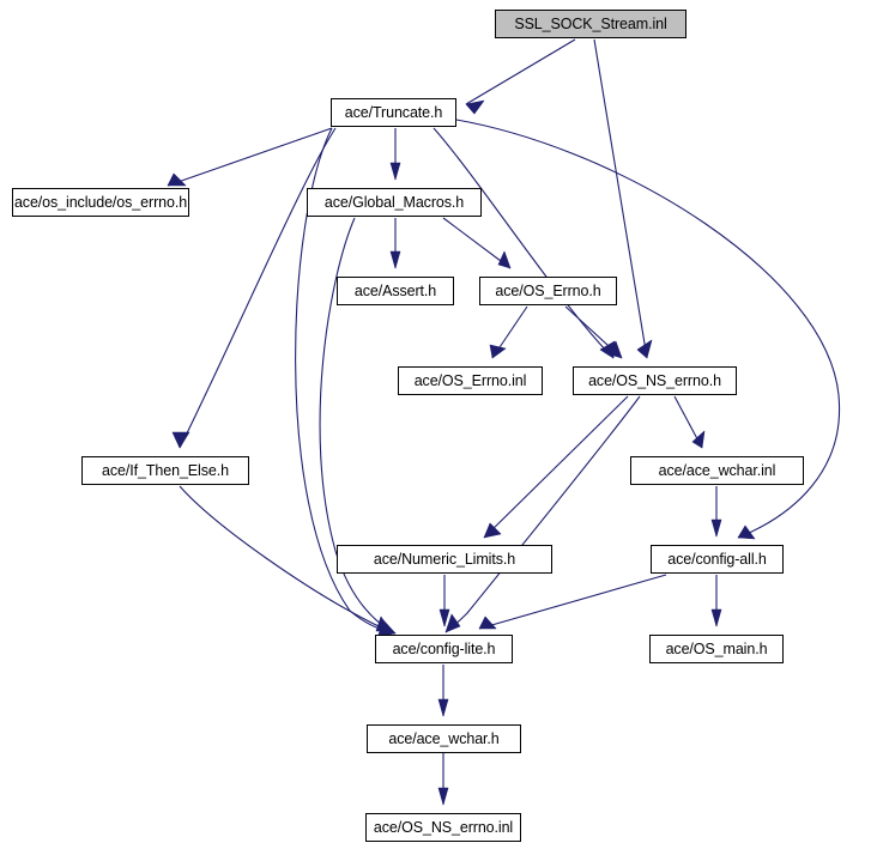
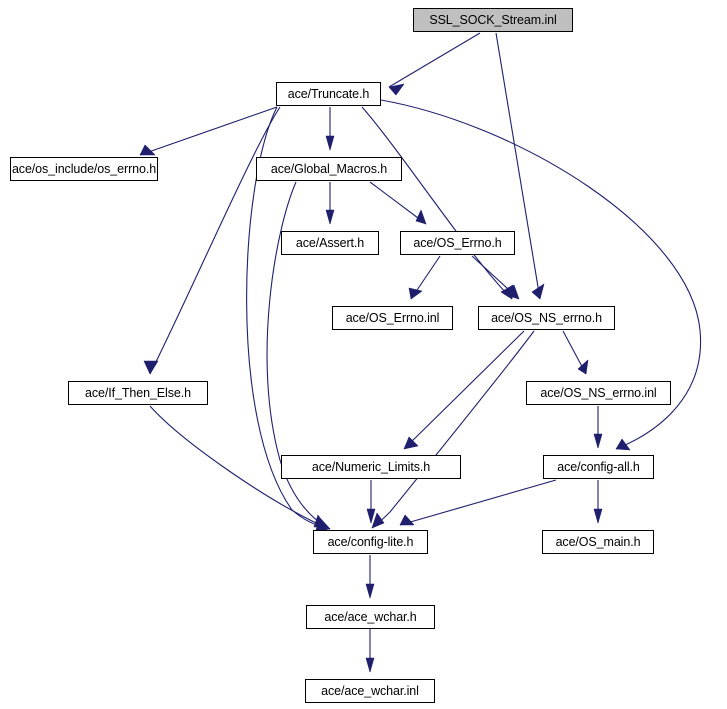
  SSL_SOCK_Stream.inl
  ace/Truncate.h
  ace/os_include/os_errno.h
  ace/Global_Macros.h
  ace/Assert.h
  ace/OS_Errno.h
  ace/OS_Errno.inl
  ace/OS_NS_errno.h
  ace/If_Then_Else.h
- ace/ace_wchar.inl
+ ace/OS_NS_errno.inl
  ace/Numeric_Limits.h
  ace/config-all.h
  ace/config-lite.h
  ace/OS_main.h
  ace/ace_wchar.h
- ace/OS_NS_errno.inl
+ ace/ace_wchar.inl
